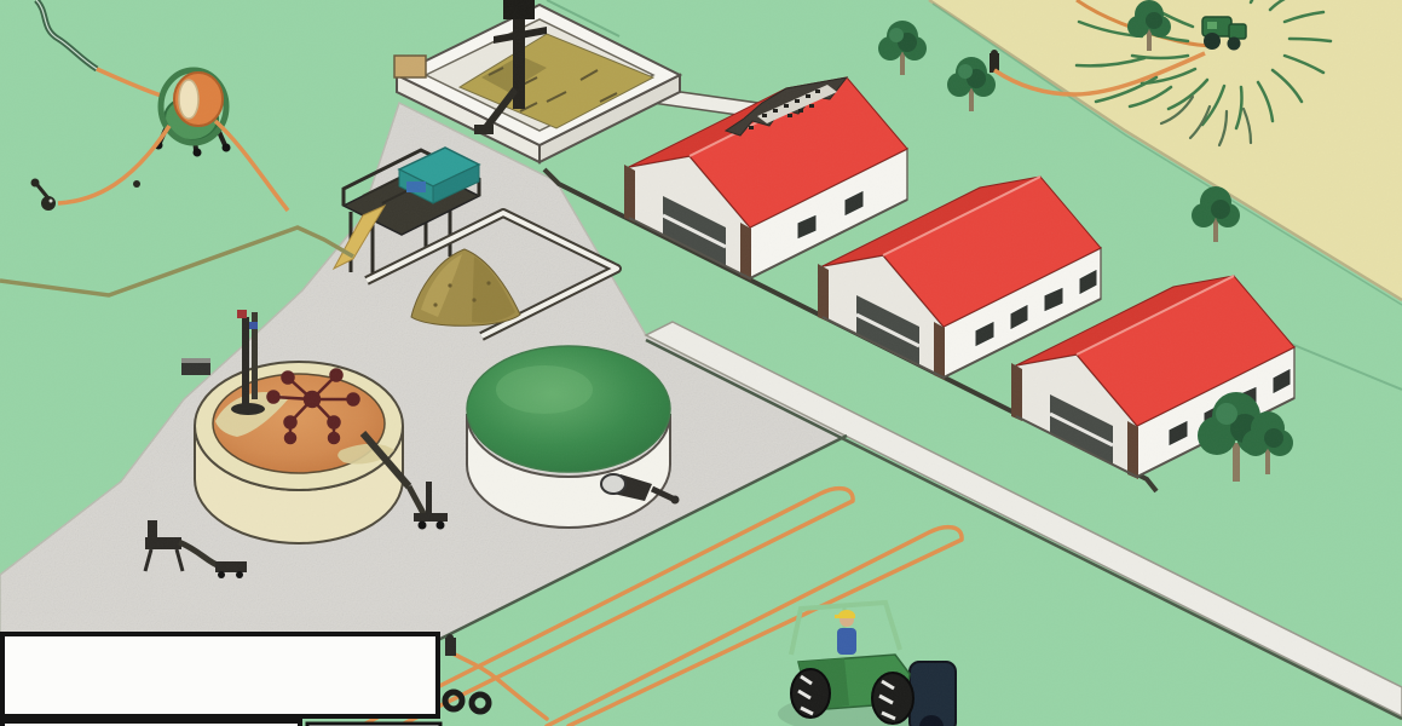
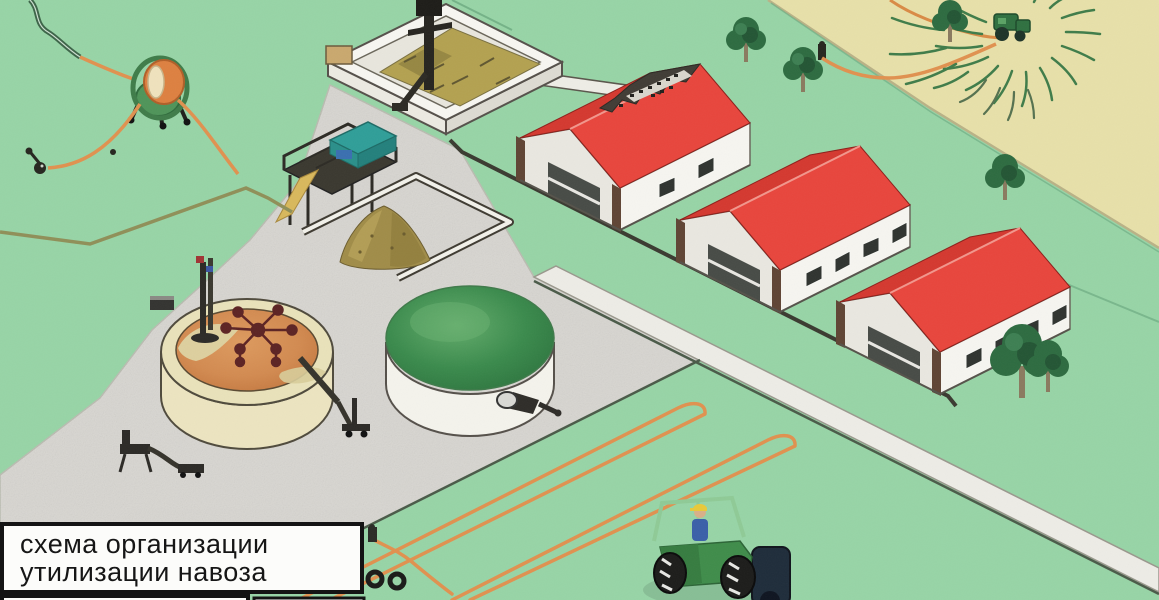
+ схема организации
+ утилизации навоза
